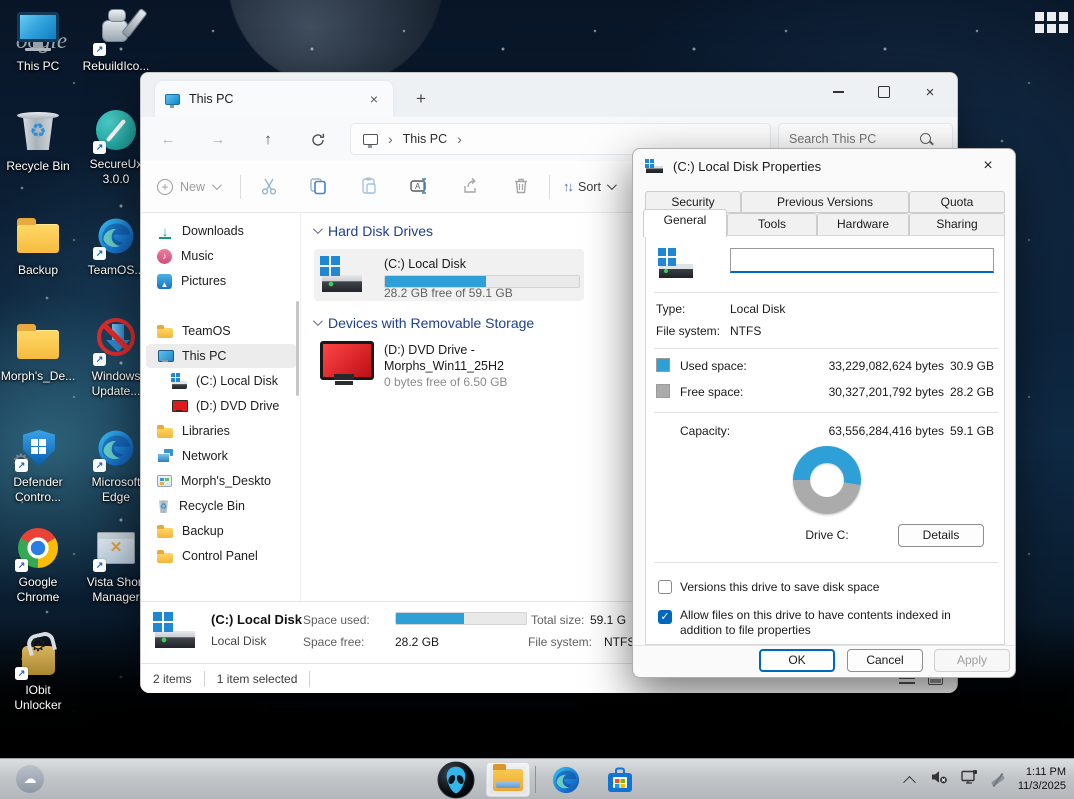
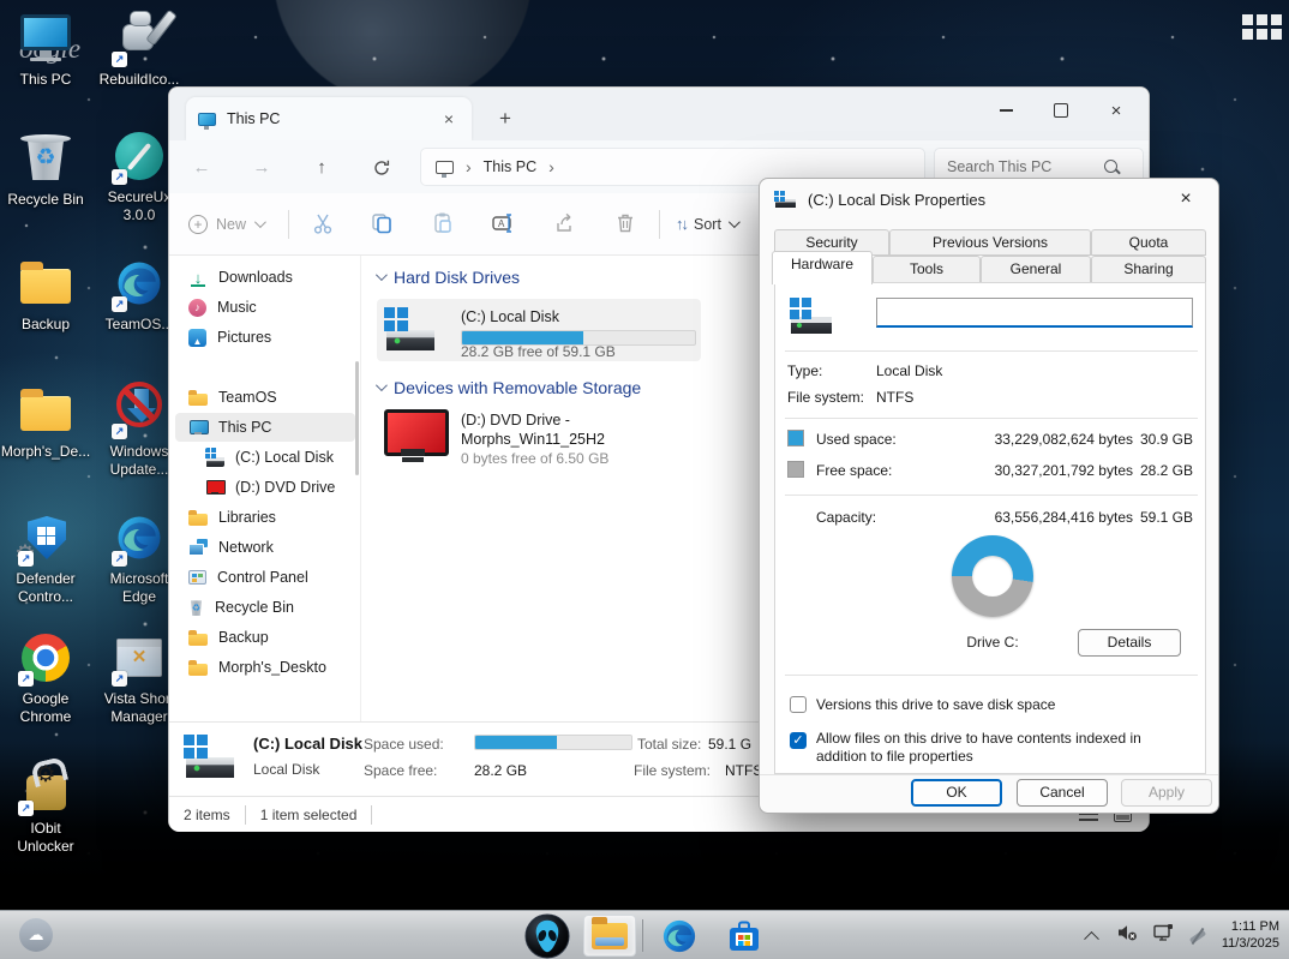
  This PC
  RebuildIco...
  ♻
  Recycle Bin
  SecureU 3.0.0
  Backup
  TeamOS.
  Morph's_De...
  Windows Update...
  Defender Contro...
  Microsoft Edge
  Google Chrome
  ✕
  Vista Sho Manager
  ⚙
  IObit Unlocker
  This PC
  ×
  +
  ×
  ←
  →
  ↑
  ›
  This PC
  ›
  Search This PC
  +
  New
  A
  ↑↓
  Sort
  ↓
  Downloads
  ♪
  Music
  ▲
  Pictures
  TeamOS
  This PC
  (C:) Local Disk
  (D:) DVD Drive
  Libraries
  Network
- Morph's_Deskto
+ Control Panel
  ♻
  Recycle Bin
  Backup
- Control Panel
+ Morph's_Deskto
  Hard Disk Drives
  (C:) Local Disk
  28.2 GB free of 59.1 GB
  Devices with Removable Storage
  (D:) DVD Drive -
  Morphs_Win11_25H2
  0 bytes free of 6.50 GB
  (C:) Local Disk
  Local Disk
  Space used:
  Space free:
  28.2 GB
  Total size:
  59.1 G
  File system:
  NTF
  2 items
  1 item selected
  (C:) Local Disk Properties
  ×
  Security
  Previous Versions
  Quota
- General
+ Hardware
  Tools
- Hardware
+ General
  Sharing
  Type:
  Local Disk
  File system:
  NTFS
  Used space:
  33,229,082,624 bytes
  30.9 GB
  Free space:
  30,327,201,792 bytes
  28.2 GB
  Capacity:
  63,556,284,416 bytes
  59.1 GB
  Drive C:
  Details
  Versions this drive to save disk space
  ✓
  Allow files on this drive to have contents indexed in addition to file properties
  OK
  Cancel
  Apply
  ☁
  1:11 PM
  11/3/2025
